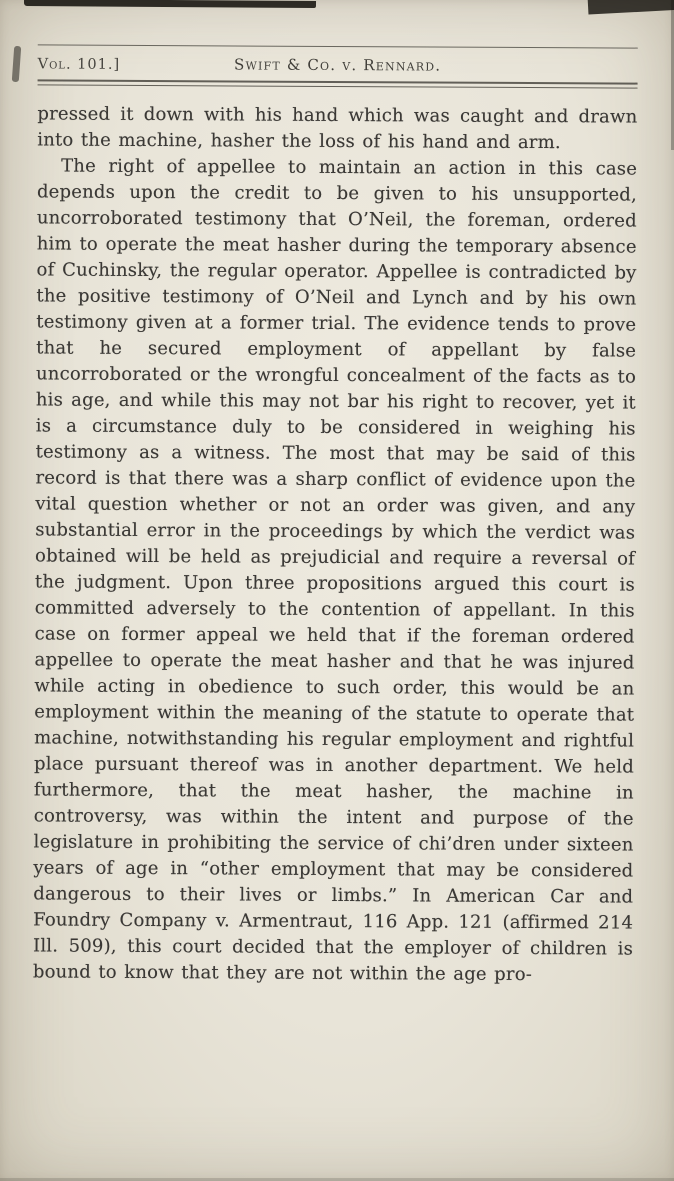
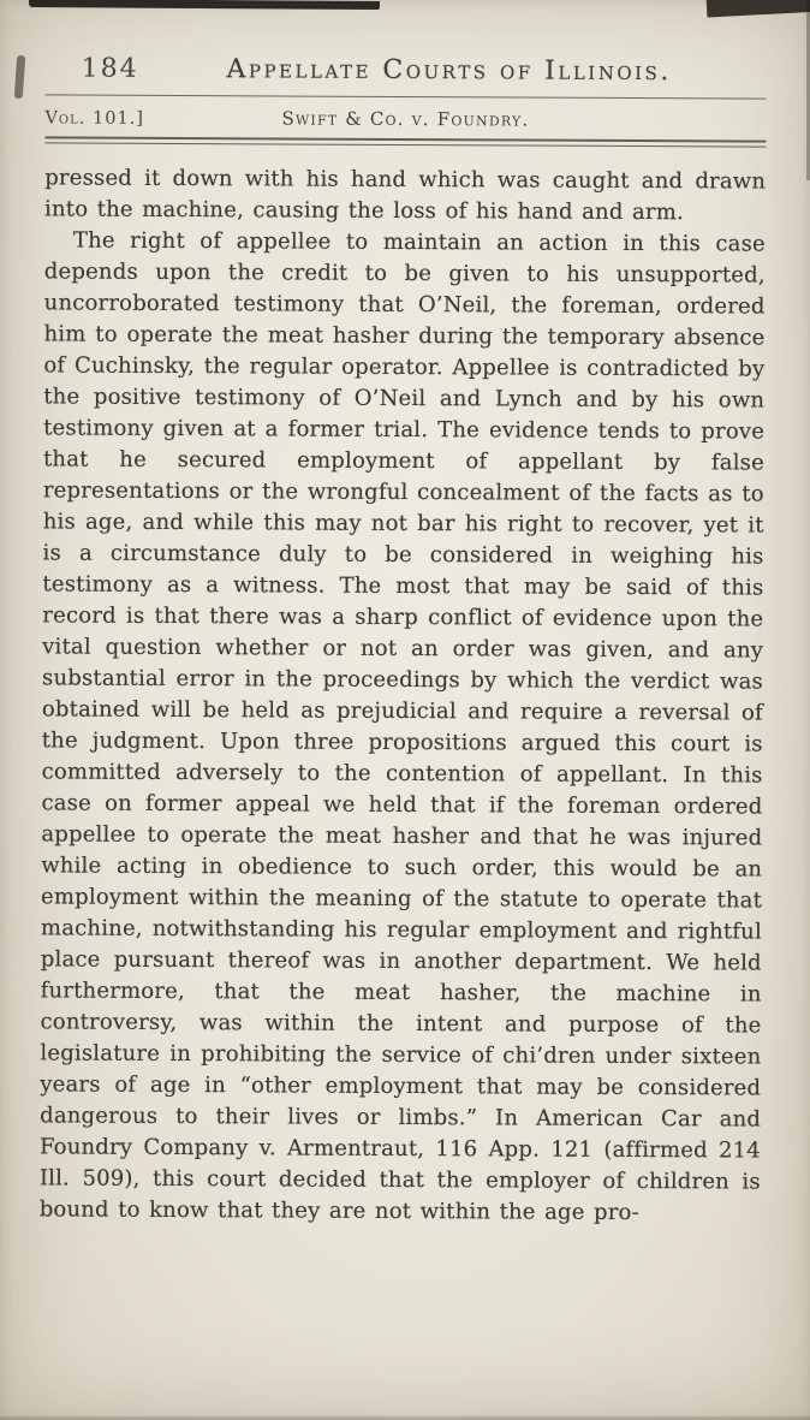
+ 184
+ Appellate Courts of Illinois.
  Vol. 101.]
- Swift & Co. v. Rennard.
+ Swift & Co. v. Foundry.
- pressed it down with his hand which was caught and drawn into the machine, hasher the loss of his hand and arm.
+ pressed it down with his hand which was caught and drawn into the machine, causing the loss of his hand and arm.
- The right of appellee to maintain an action in this case depends upon the credit to be given to his unsupported, uncorroborated testimony that O’Neil, the foreman, ordered him to operate the meat hasher during the temporary absence of Cuchinsky, the regular operator. Appellee is contradicted by the positive testimony of O’Neil and Lynch and by his own testimony given at a former trial. The evidence tends to prove that he secured employment of appellant by false uncorroborated or the wrongful concealment of the facts as to his age, and while this may not bar his right to recover, yet it is a circumstance duly to be considered in weighing his testimony as a witness. The most that may be said of this record is that there was a sharp conflict of evidence upon the vital question whether or not an order was given, and any substantial error in the proceedings by which the verdict was obtained will be held as prejudicial and require a reversal of the judgment. Upon three propositions argued this court is committed adversely to the contention of appellant. In this case on former appeal we held that if the foreman ordered appellee to operate the meat hasher and that he was injured while acting in obedience to such order, this would be an employment within the meaning of the statute to operate that machine, notwithstanding his regular employment and rightful place pursuant thereof was in another department. We held furthermore, that the meat hasher, the machine in controversy, was within the intent and purpose of the legislature in prohibiting the service of chi’dren under sixteen years of age in “other employment that may be considered dangerous to their lives or limbs.” In American Car and Foundry Company v. Armentraut, 116 App. 121 (affirmed 214 Ill. 509), this court decided that the employer of children is bound to know that they are not within the age pro-
+ The right of appellee to maintain an action in this case depends upon the credit to be given to his unsupported, uncorroborated testimony that O’Neil, the foreman, ordered him to operate the meat hasher during the temporary absence of Cuchinsky, the regular operator. Appellee is contradicted by the positive testimony of O’Neil and Lynch and by his own testimony given at a former trial. The evidence tends to prove that he secured employment of appellant by false representations or the wrongful concealment of the facts as to his age, and while this may not bar his right to recover, yet it is a circumstance duly to be considered in weighing his testimony as a witness. The most that may be said of this record is that there was a sharp conflict of evidence upon the vital question whether or not an order was given, and any substantial error in the proceedings by which the verdict was obtained will be held as prejudicial and require a reversal of the judgment. Upon three propositions argued this court is committed adversely to the contention of appellant. In this case on former appeal we held that if the foreman ordered appellee to operate the meat hasher and that he was injured while acting in obedience to such order, this would be an employment within the meaning of the statute to operate that machine, notwithstanding his regular employment and rightful place pursuant thereof was in another department. We held furthermore, that the meat hasher, the machine in controversy, was within the intent and purpose of the legislature in prohibiting the service of chi’dren under sixteen years of age in “other employment that may be considered dangerous to their lives or limbs.” In American Car and Foundry Company v. Armentraut, 116 App. 121 (affirmed 214 Ill. 509), this court decided that the employer of children is bound to know that they are not within the age pro-
